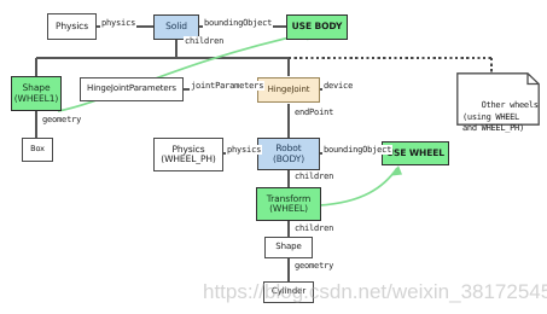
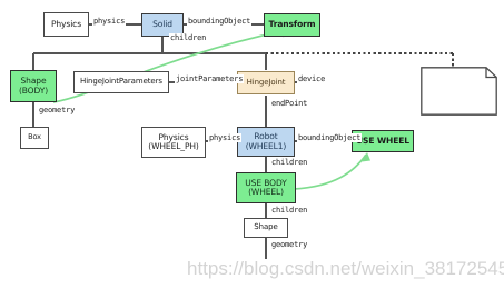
  Physics
  Solid
- USE BODY
+ Transform
  Shape
- (WHEEL1)
+ (BODY)
  Box
  HingeJointParameters
  HingeJoint
  Physics
  (WHEEL_PH)
  Robot
- (BODY)
+ (WHEEL1)
  SE WHEEL
- Transform
+ USE BODY
  (WHEEL)
  Shape
- Cylinder
- Other wheels
- (using WHEEL
- and WHEEL_PH)
  physics
  boundingObject
  children
  geometry
  jointParameters
  device
  endPoint
  physics
  boundingObject
  children
  children
  geometry
  https://blog.csdn.net/weixin_38172545
